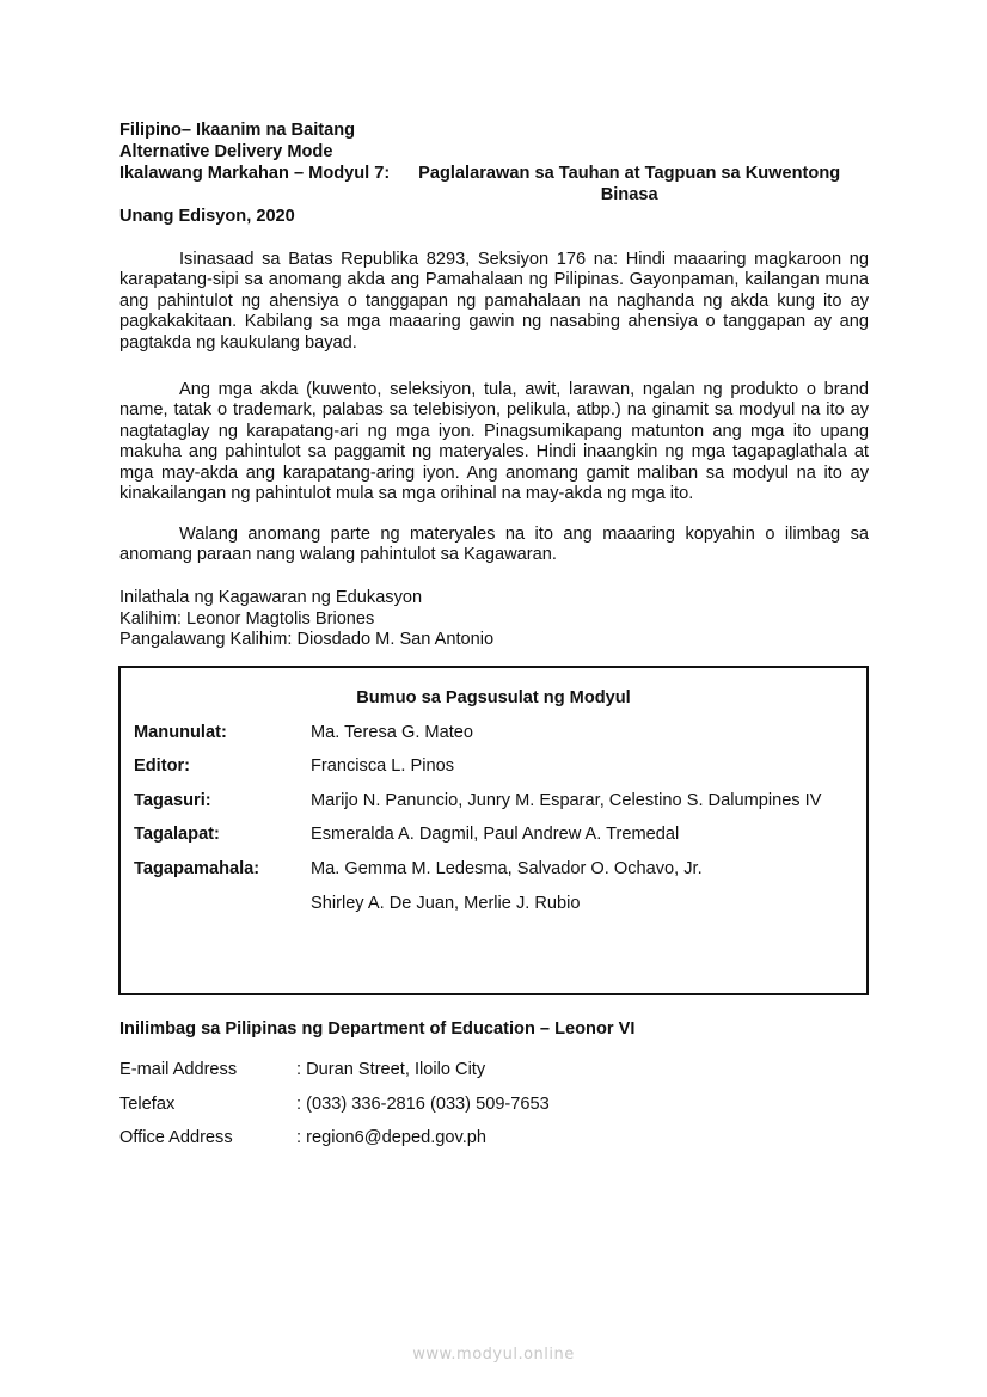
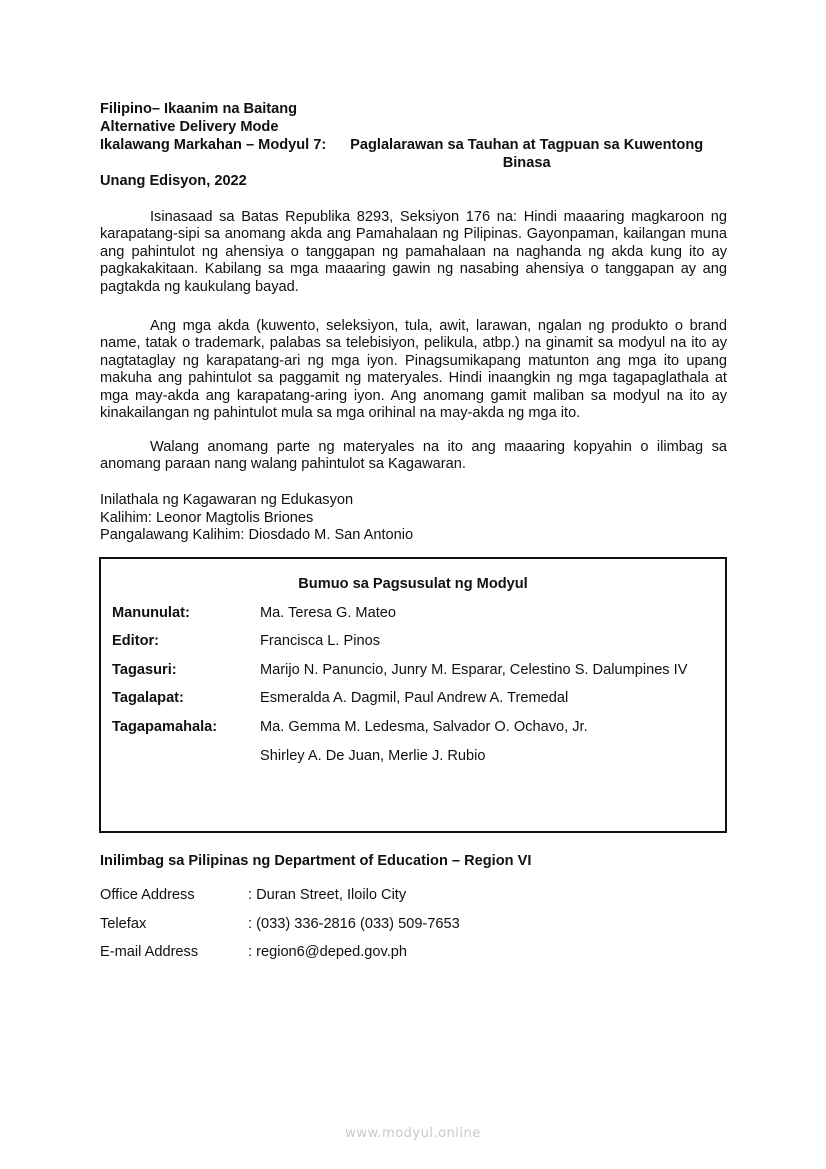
  Filipino– Ikaanim na Baitang
  Alternative Delivery Mode
  Ikalawang Markahan – Modyul 7:
  Paglalarawan sa Tauhan at Tagpuan sa Kuwentong Binasa
- Unang Edisyon, 2020
+ Unang Edisyon, 2022
  Isinasaad sa Batas Republika 8293, Seksiyon 176 na: Hindi maaaring magkaroon ng karapatang-sipi sa anomang akda ang Pamahalaan ng Pilipinas. Gayonpaman, kailangan muna ang pahintulot ng ahensiya o tanggapan ng pamahalaan na naghanda ng akda kung ito ay pagkakakitaan. Kabilang sa mga maaaring gawin ng nasabing ahensiya o tanggapan ay ang pagtakda ng kaukulang bayad.
  Ang mga akda (kuwento, seleksiyon, tula, awit, larawan, ngalan ng produkto o brand name, tatak o trademark, palabas sa telebisiyon, pelikula, atbp.) na ginamit sa modyul na ito ay nagtataglay ng karapatang-ari ng mga iyon. Pinagsumikapang matunton ang mga ito upang makuha ang pahintulot sa paggamit ng materyales. Hindi inaangkin ng mga tagapaglathala at mga may-akda ang karapatang-aring iyon. Ang anomang gamit maliban sa modyul na ito ay kinakailangan ng pahintulot mula sa mga orihinal na may-akda ng mga ito.
  Walang anomang parte ng materyales na ito ang maaaring kopyahin o ilimbag sa anomang paraan nang walang pahintulot sa Kagawaran.
  Inilathala ng Kagawaran ng Edukasyon
  Kalihim: Leonor Magtolis Briones
  Pangalawang Kalihim: Diosdado M. San Antonio
  Bumuo sa Pagsusulat ng Modyul
  Manunulat:
  Ma. Teresa G. Mateo
  Editor:
  Francisca L. Pinos
  Tagasuri:
  Marijo N. Panuncio, Junry M. Esparar, Celestino S. Dalumpines IV
  Tagalapat:
  Esmeralda A. Dagmil, Paul Andrew A. Tremedal
  Tagapamahala:
  Ma. Gemma M. Ledesma, Salvador O. Ochavo, Jr.
  Shirley A. De Juan, Merlie J. Rubio
- Inilimbag sa Pilipinas ng Department of Education – Leonor VI
+ Inilimbag sa Pilipinas ng Department of Education – Region VI
- E-mail Address
+ Office Address
  : Duran Street, Iloilo City
  Telefax
  : (033) 336-2816 (033) 509-7653
- Office Address
+ E-mail Address
  : region6@deped.gov.ph
  www.modyul.online
